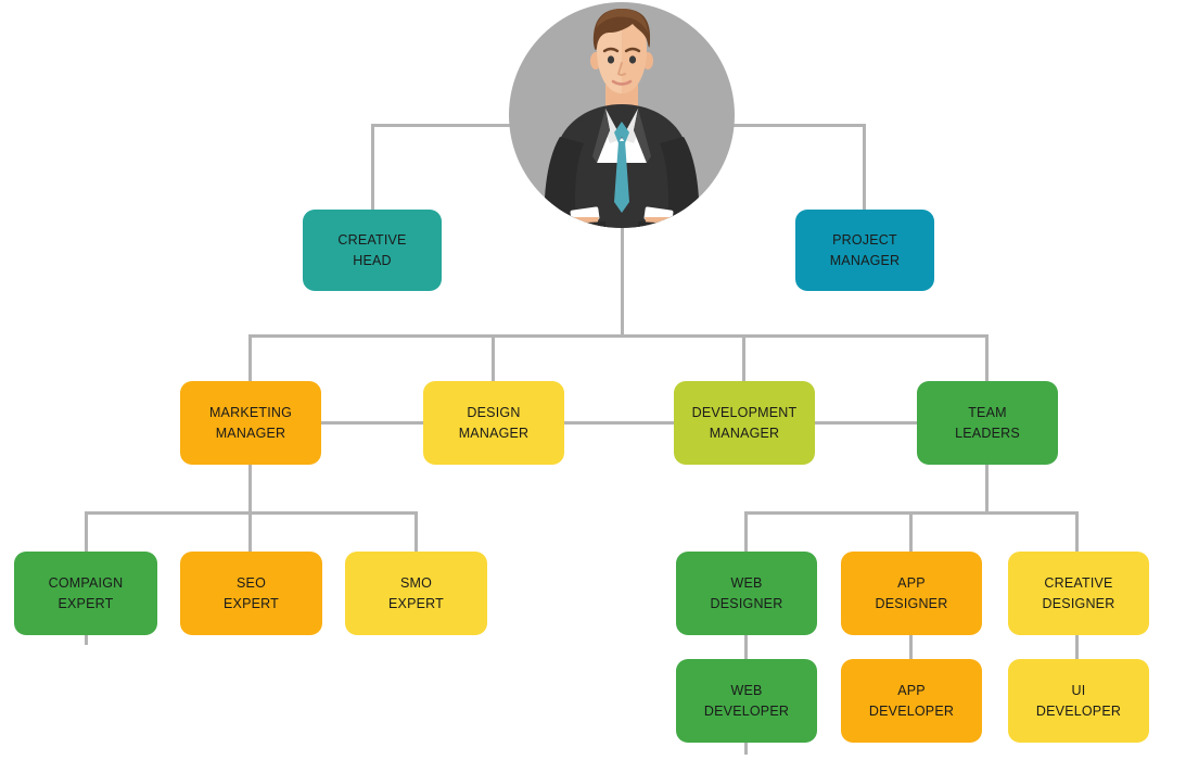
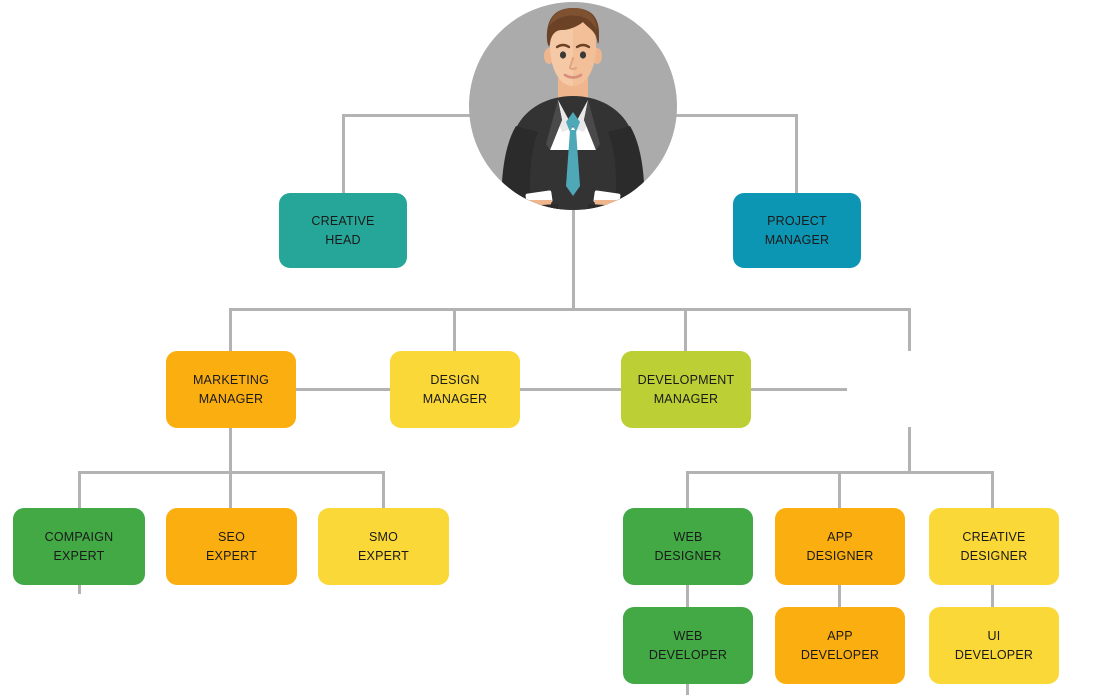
  CREATIVE
  HEAD
  PROJECT
  MANAGER
  MARKETING
  MANAGER
  DESIGN
  MANAGER
  DEVELOPMENT
  MANAGER
- TEAM
- LEADERS
  COMPAIGN
  EXPERT
  SEO
  EXPERT
  SMO
  EXPERT
  WEB
  DESIGNER
  APP
  DESIGNER
  CREATIVE
  DESIGNER
  WEB
  DEVELOPER
  APP
  DEVELOPER
  UI
  DEVELOPER
